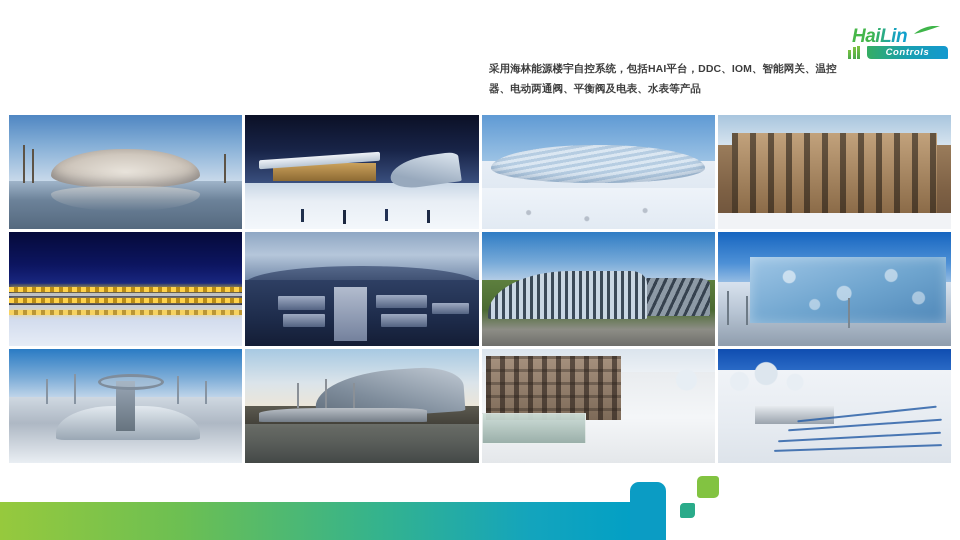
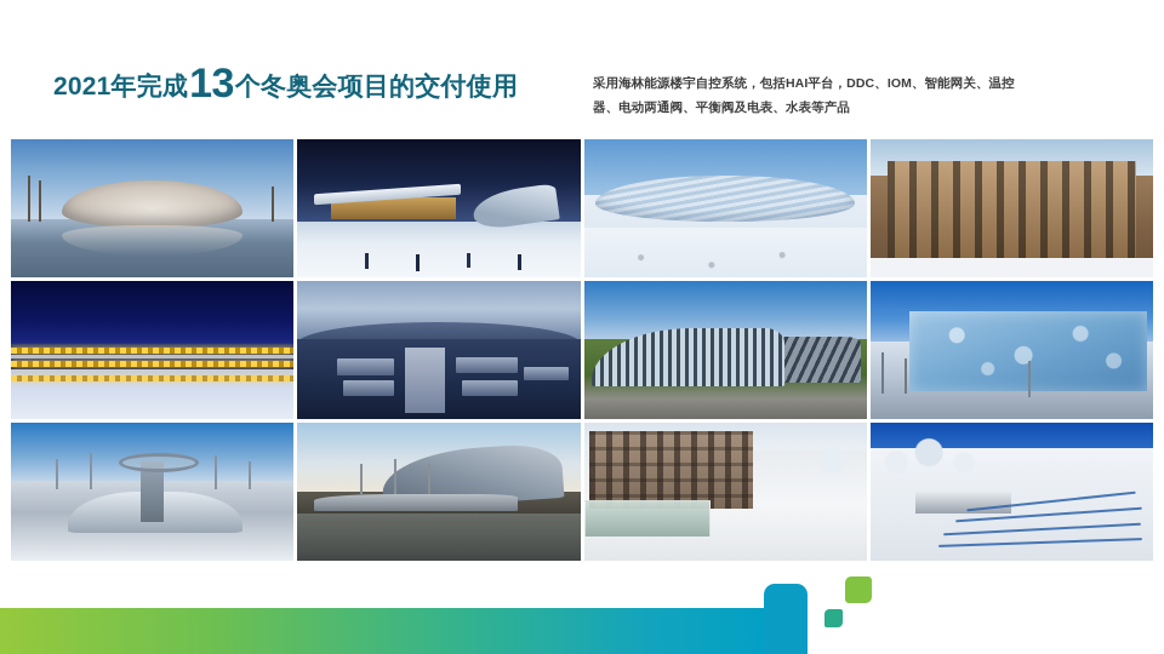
+ 2021年完成
+ 13
+ 个冬奥会项目的交付使用
  采用海林能源楼宇自控系统，包括HAI平台，DDC、IOM、智能网关、温控器、电动两通阀、平衡阀及电表、水表等产品
- HaiLin
- Controls
